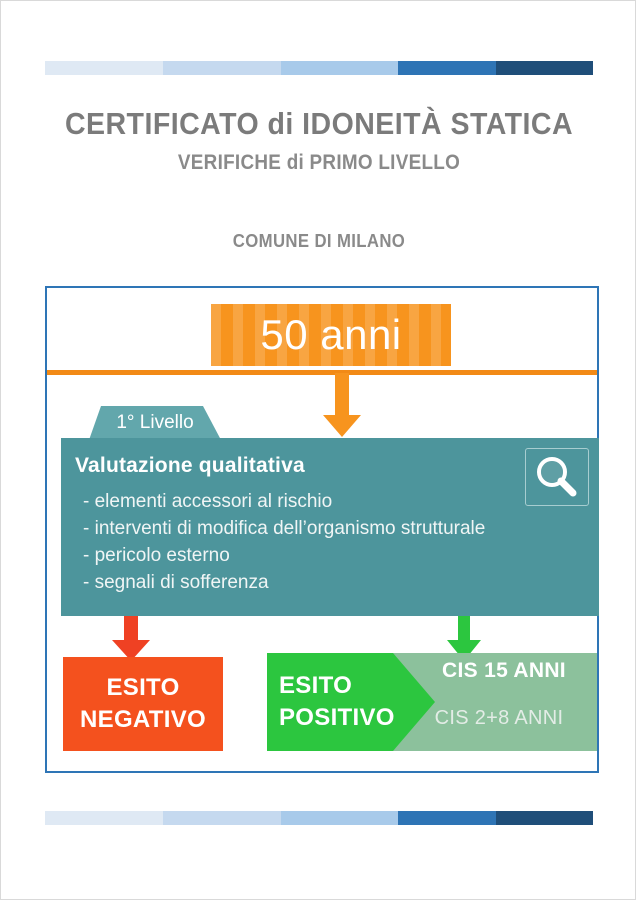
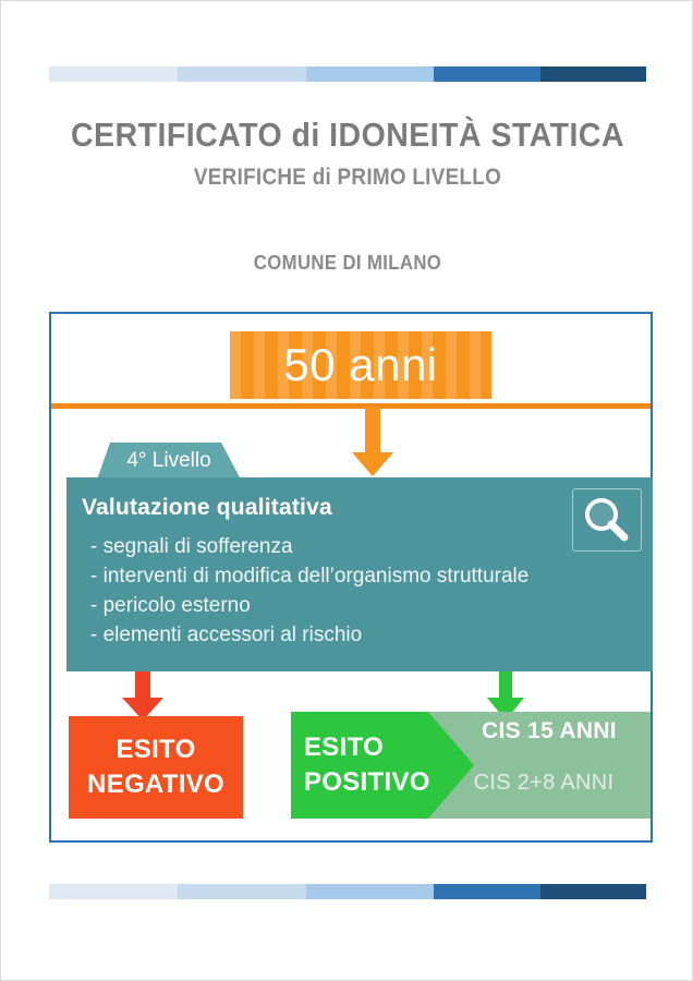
  CERTIFICATO di IDONEITÀ STATICA
  VERIFICHE di PRIMO LIVELLO
  COMUNE DI MILANO
  50 anni
- 1° Livello
+ 4° Livello
  Valutazione qualitativa
- - elementi accessori al rischio
+ - segnali di sofferenza
  - interventi di modifica dell’organismo strutturale
  - pericolo esterno
- - segnali di sofferenza
+ - elementi accessori al rischio
  ESITO
  NEGATIVO
  CIS 15 ANNI
  CIS 2+8 ANNI
  ESITO
  POSITIVO
